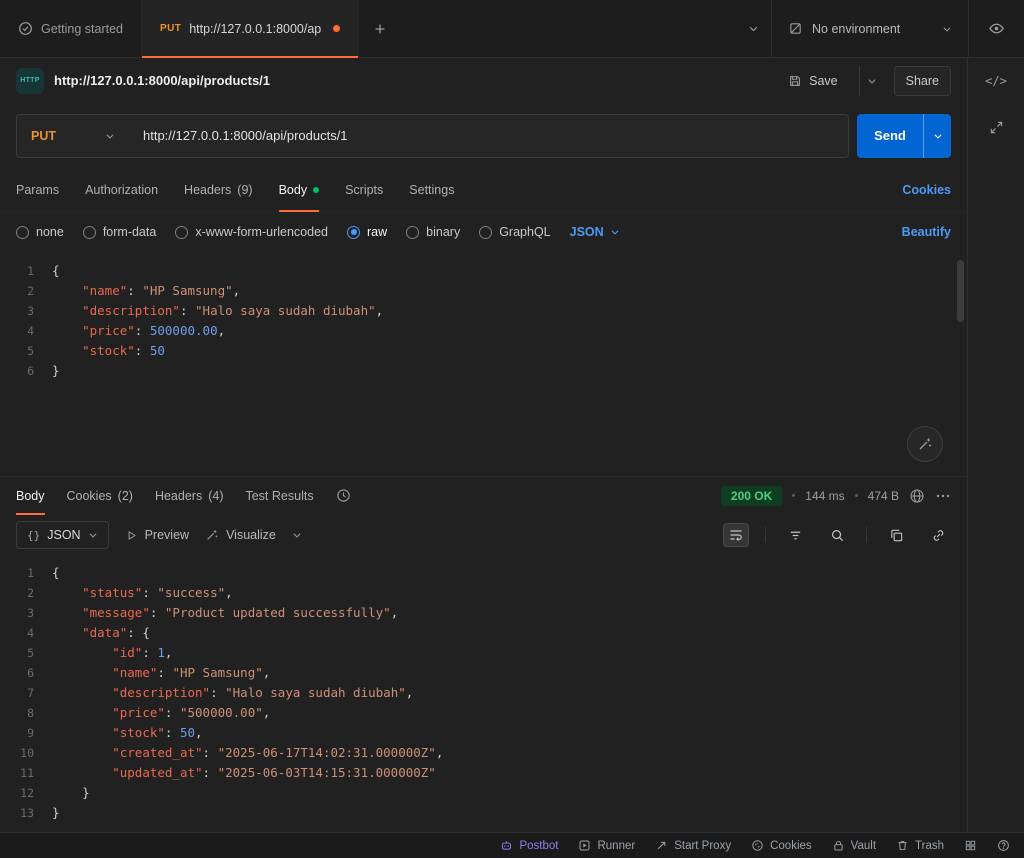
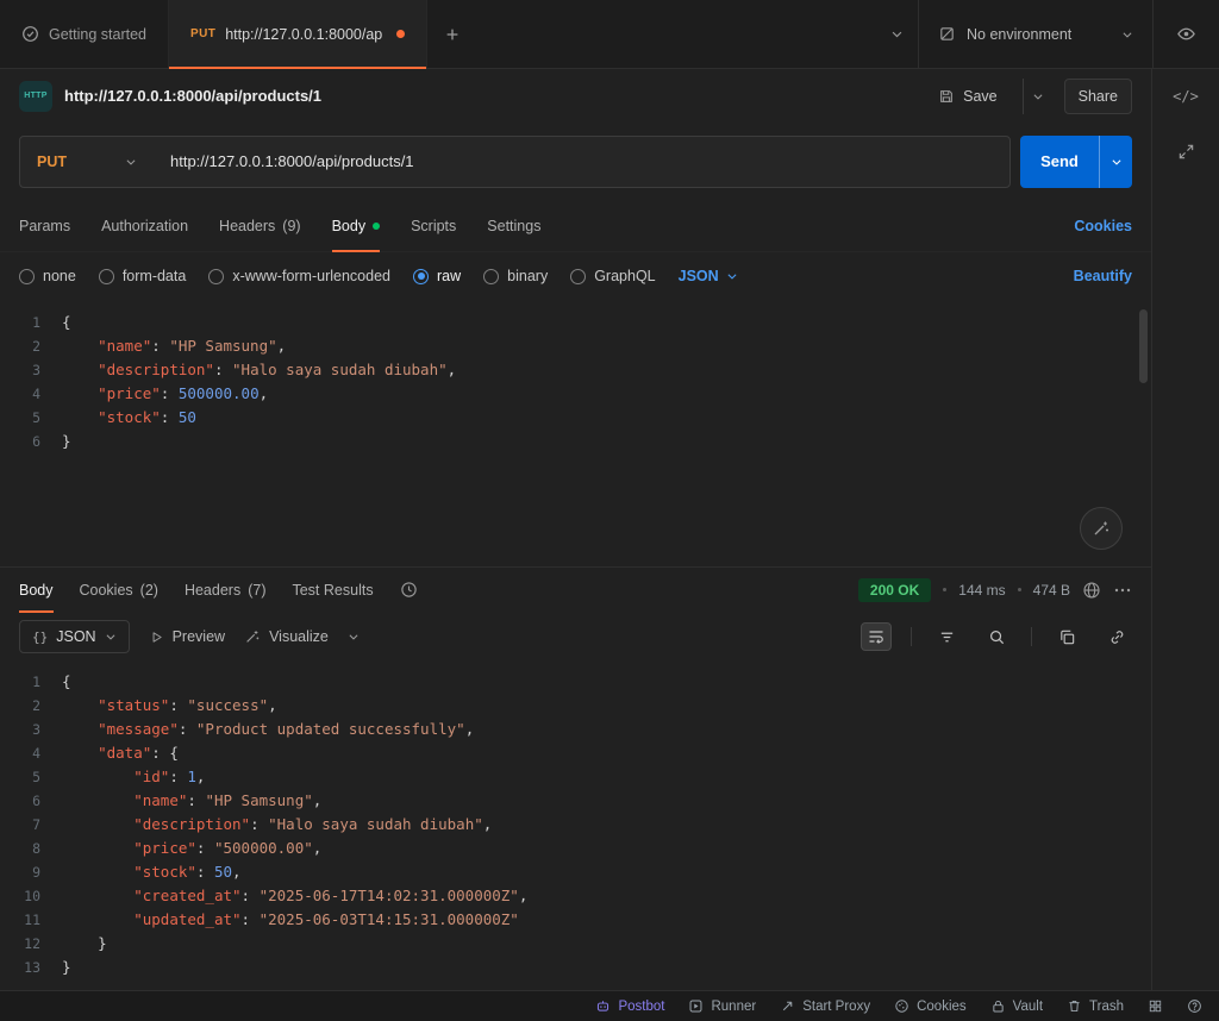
  Getting started
  PUT
  http://127.0.0.1:8000/ap
  No environment
  http://127.0.0.1:8000/api/products/1
  Save
  Share
  PUT
  http://127.0.0.1:8000/api/products/1
  Send
  Params
  Authorization
  Headers
  (9)
  Body
  Scripts
  Settings
  Cookies
  none
  form-data
  x-www-form-urlencoded
  raw
  binary
  GraphQL
  JSON
  Beautify
  1
  {
  2
  "name": "HP Samsung",
  3
  "description": "Halo saya sudah diubah",
  4
  "price": 500000.00,
  5
  "stock": 50
  6
  }
  Body
  Cookies
  (2)
  Headers
- (4)
+ (7)
  Test Results
  200 OK
  144 ms
  474 B
  {}
  JSON
  Preview
  Visualize
  1
  {
  2
  "status": "success",
  3
  "message": "Product updated successfully",
  4
  "data": {
  5
  "id": 1,
  6
  "name": "HP Samsung",
  7
  "description": "Halo saya sudah diubah",
  8
  "price": "500000.00",
  9
  "stock": 50,
  10
  "created_at": "2025-06-17T14:02:31.000000Z",
  11
  "updated_at": "2025-06-03T14:15:31.000000Z"
  12
  }
  13
  }
  </>
  Postbot
  Runner
  Start Proxy
  Cookies
  Vault
  Trash
